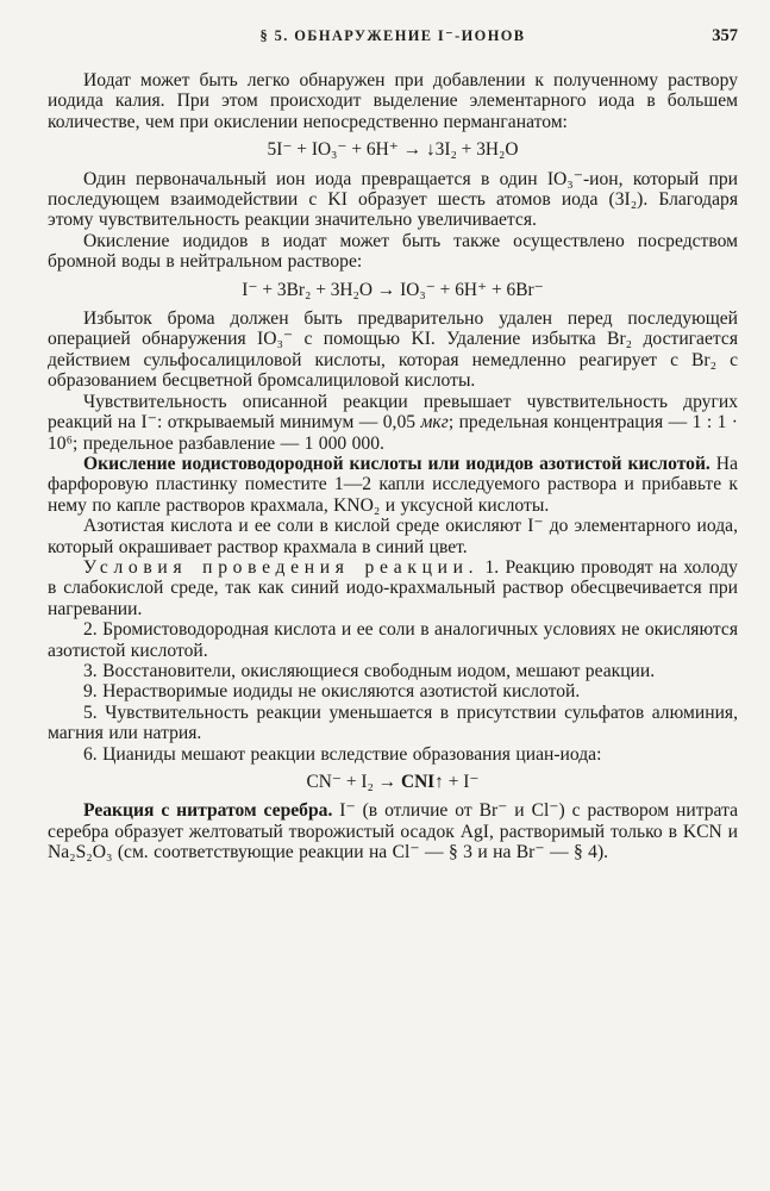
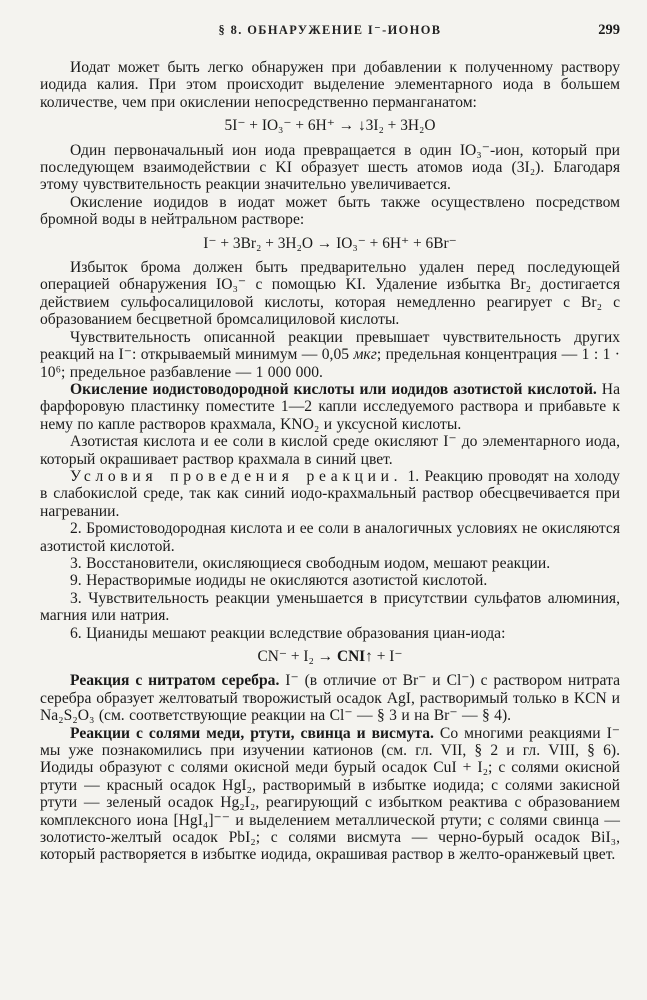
- § 5. ОБНАРУЖЕНИЕ I⁻-ИОНОВ
+ § 8. ОБНАРУЖЕНИЕ I⁻-ИОНОВ
- 357
+ 299
  Иодат может быть легко обнаружен при добавлении к полученному раствору иодида калия. При этом происходит выделение элементарного иода в большем количестве, чем при окислении непосредственно перманганатом:
  5I⁻ + IO₃⁻ + 6H⁺ → ↓3I₂ + 3H₂O
  Один первоначальный ион иода превращается в один IO₃⁻-ион, который при последующем взаимодействии с KI образует шесть атомов иода (3I₂). Благодаря этому чувствительность реакции значительно увеличивается.
  Окисление иодидов в иодат может быть также осуществлено посредством бромной воды в нейтральном растворе:
  I⁻ + 3Br₂ + 3H₂O → IO₃⁻ + 6H⁺ + 6Br⁻
  Избыток брома должен быть предварительно удален перед последующей операцией обнаружения IO₃⁻ с помощью KI. Удаление избытка Br₂ достигается действием сульфосалициловой кислоты, которая немедленно реагирует с Br₂ с образованием бесцветной бромсалициловой кислоты.
  Чувствительность описанной реакции превышает чувствительность других реакций на I⁻: открываемый минимум — 0,05 мкг; предельная концентрация — 1 : 1 · 10⁶; предельное разбавление — 1 000 000.
  Окисление иодистоводородной кислоты или иодидов азотистой кислотой. На фарфоровую пластинку поместите 1—2 капли исследуемого раствора и прибавьте к нему по капле растворов крахмала, KNO₂ и уксусной кислоты.
  Азотистая кислота и ее соли в кислой среде окисляют I⁻ до элементарного иода, который окрашивает раствор крахмала в синий цвет.
  Условия проведения реакции. 1. Реакцию проводят на холоду в слабокислой среде, так как синий иодо-крахмальный раствор обесцвечивается при нагревании.
  2. Бромистоводородная кислота и ее соли в аналогичных условиях не окисляются азотистой кислотой.
  3. Восстановители, окисляющиеся свободным иодом, мешают реакции.
  9. Нерастворимые иодиды не окисляются азотистой кислотой.
- 5. Чувствительность реакции уменьшается в присутствии сульфатов алюминия, магния или натрия.
+ 3. Чувствительность реакции уменьшается в присутствии сульфатов алюминия, магния или натрия.
  6. Цианиды мешают реакции вследствие образования циан-иода:
  CN⁻ + I₂ → CNI↑ + I⁻
  Реакция с нитратом серебра. I⁻ (в отличие от Br⁻ и Cl⁻) с раствором нитрата серебра образует желтоватый творожистый осадок AgI, растворимый только в KCN и Na₂S₂O₃ (см. соответствующие реакции на Cl⁻ — § 3 и на Br⁻ — § 4).
+ Реакции с солями меди, ртути, свинца и висмута. Со многими реакциями I⁻ мы уже познакомились при изучении катионов (см. гл. VII, § 2 и гл. VIII, § 6). Иодиды образуют с солями окисной меди бурый осадок CuI + I₂; с солями окисной ртути — красный осадок HgI₂, растворимый в избытке иодида; с солями закисной ртути — зеленый осадок Hg₂I₂, реагирующий с избытком реактива с образованием комплексного иона [HgI₄]⁻⁻ и выделением металлической ртути; с солями свинца — золотисто-желтый осадок PbI₂; с солями висмута — черно-бурый осадок BiI₃, который растворяется в избытке иодида, окрашивая раствор в желто-оранжевый цвет.
